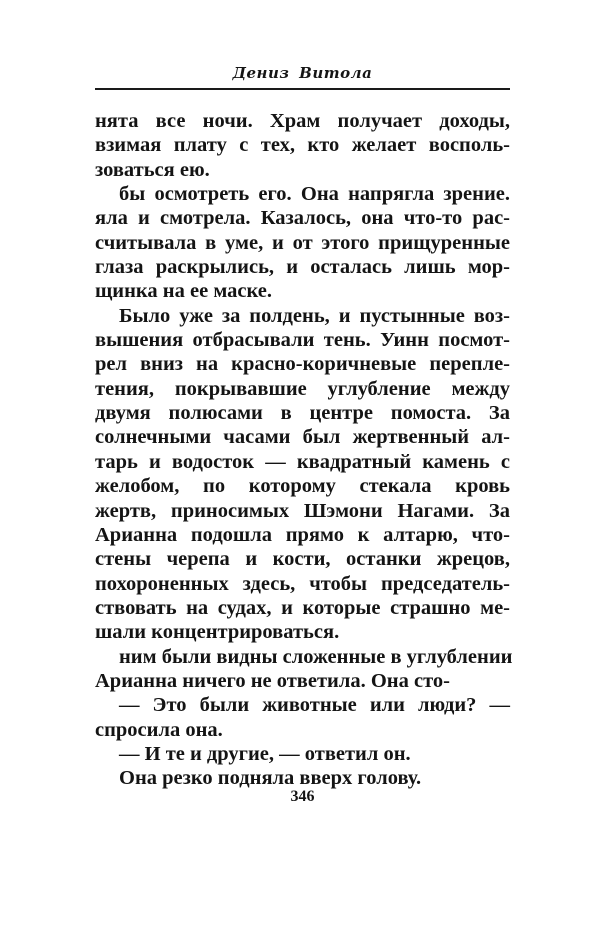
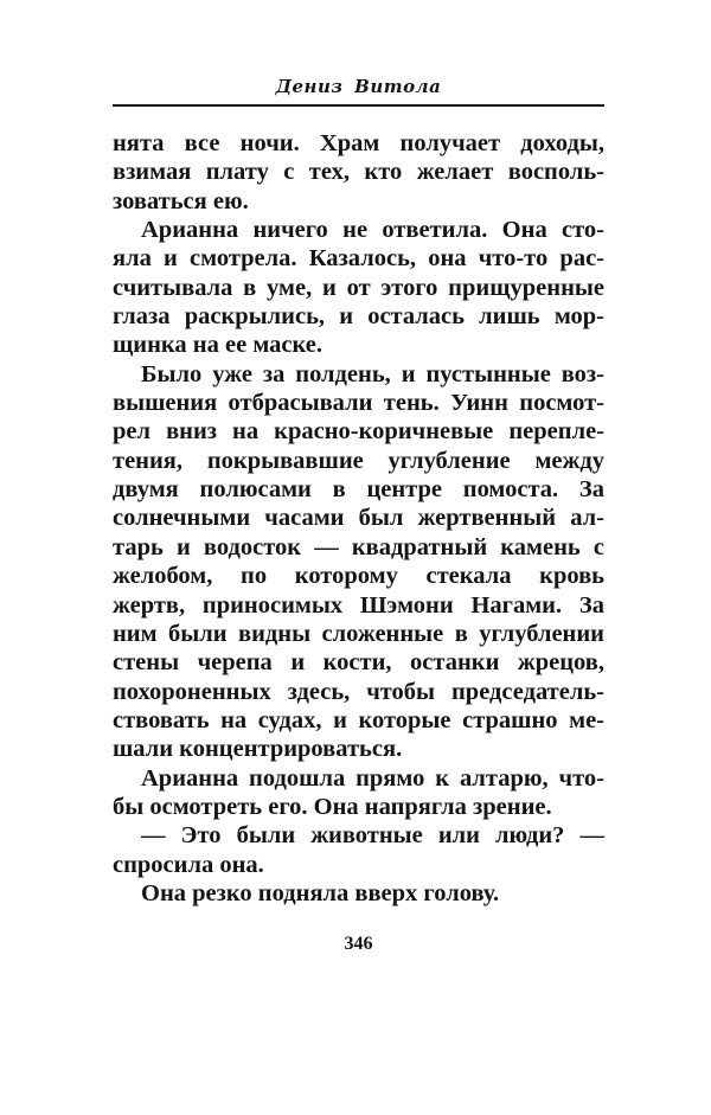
  Дениз Витола
  нята все ночи. Храм получает доходы,
  взимая плату с тех, кто желает восполь-
  зоваться ею.
- бы осмотреть его. Она напрягла зрение.
+ Арианна ничего не ответила. Она сто-
  яла и смотрела. Казалось, она что-то рас-
  считывала в уме, и от этого прищуренные
  глаза раскрылись, и осталась лишь мор-
  щинка на ее маске.
  Было уже за полдень, и пустынные воз-
  вышения отбрасывали тень. Уинн посмот-
  рел вниз на красно-коричневые перепле-
  тения, покрывавшие углубление между
  двумя полюсами в центре помоста. За
  солнечными часами был жертвенный ал-
  тарь и водосток — квадратный камень с
  желобом, по которому стекала кровь
  жертв, приносимых Шэмони Нагами. За
- Арианна подошла прямо к алтарю, что-
+ ним были видны сложенные в углублении
  стены черепа и кости, останки жрецов,
  похороненных здесь, чтобы председатель-
  ствовать на судах, и которые страшно ме-
  шали концентрироваться.
- ним были видны сложенные в углублении
+ Арианна подошла прямо к алтарю, что-
- Арианна ничего не ответила. Она сто-
+ бы осмотреть его. Она напрягла зрение.
  — Это были животные или люди? —
  спросила она.
- — И те и другие, — ответил он.
  Она резко подняла вверх голову.
  346
